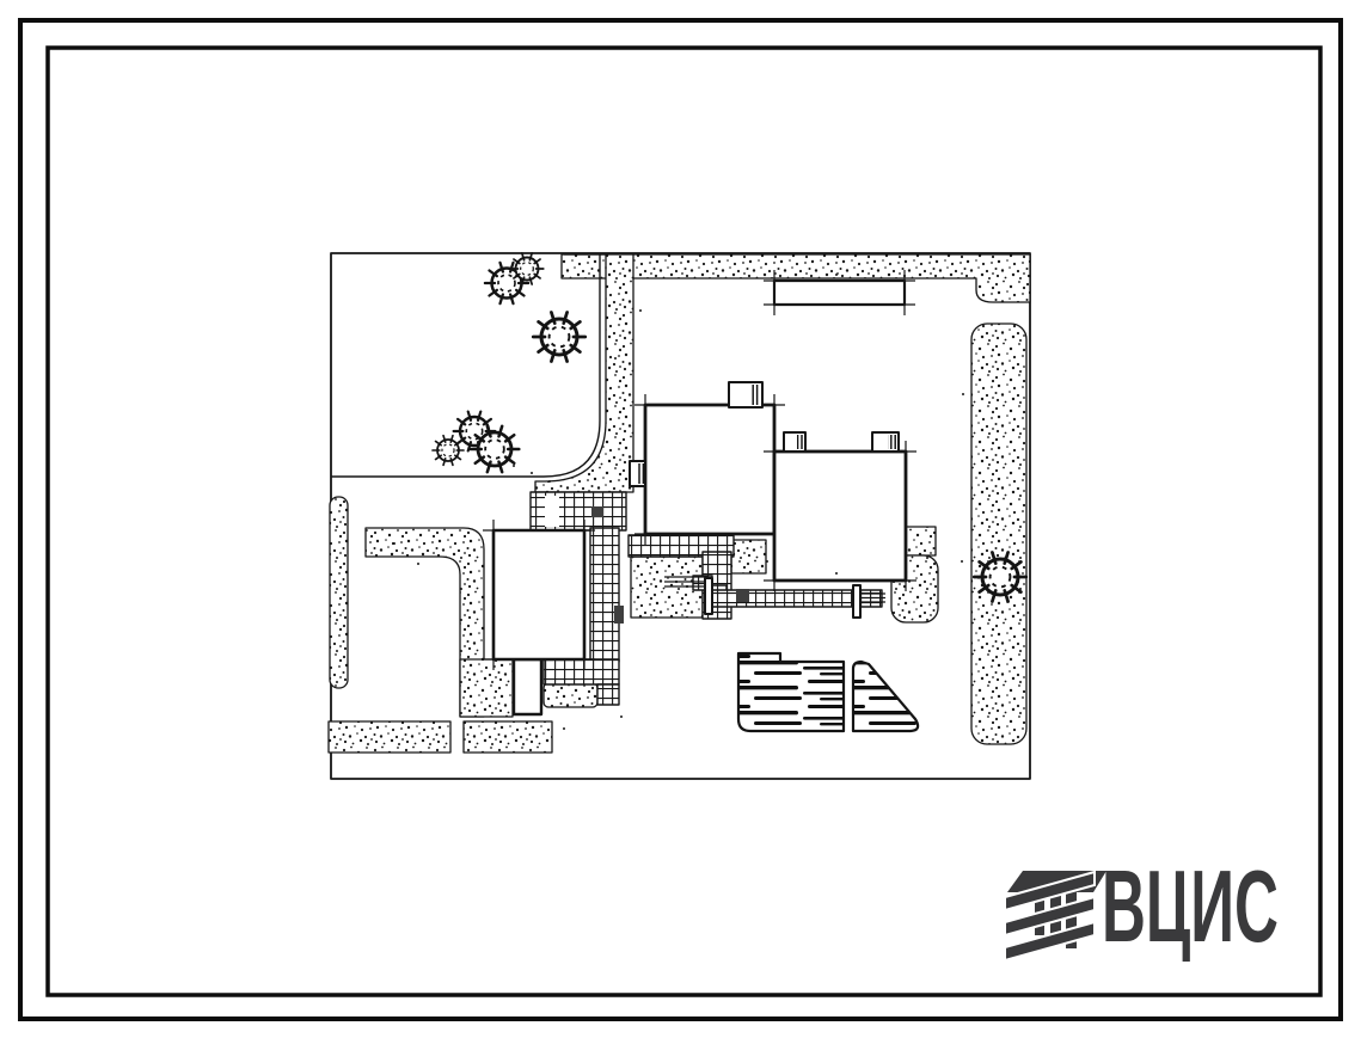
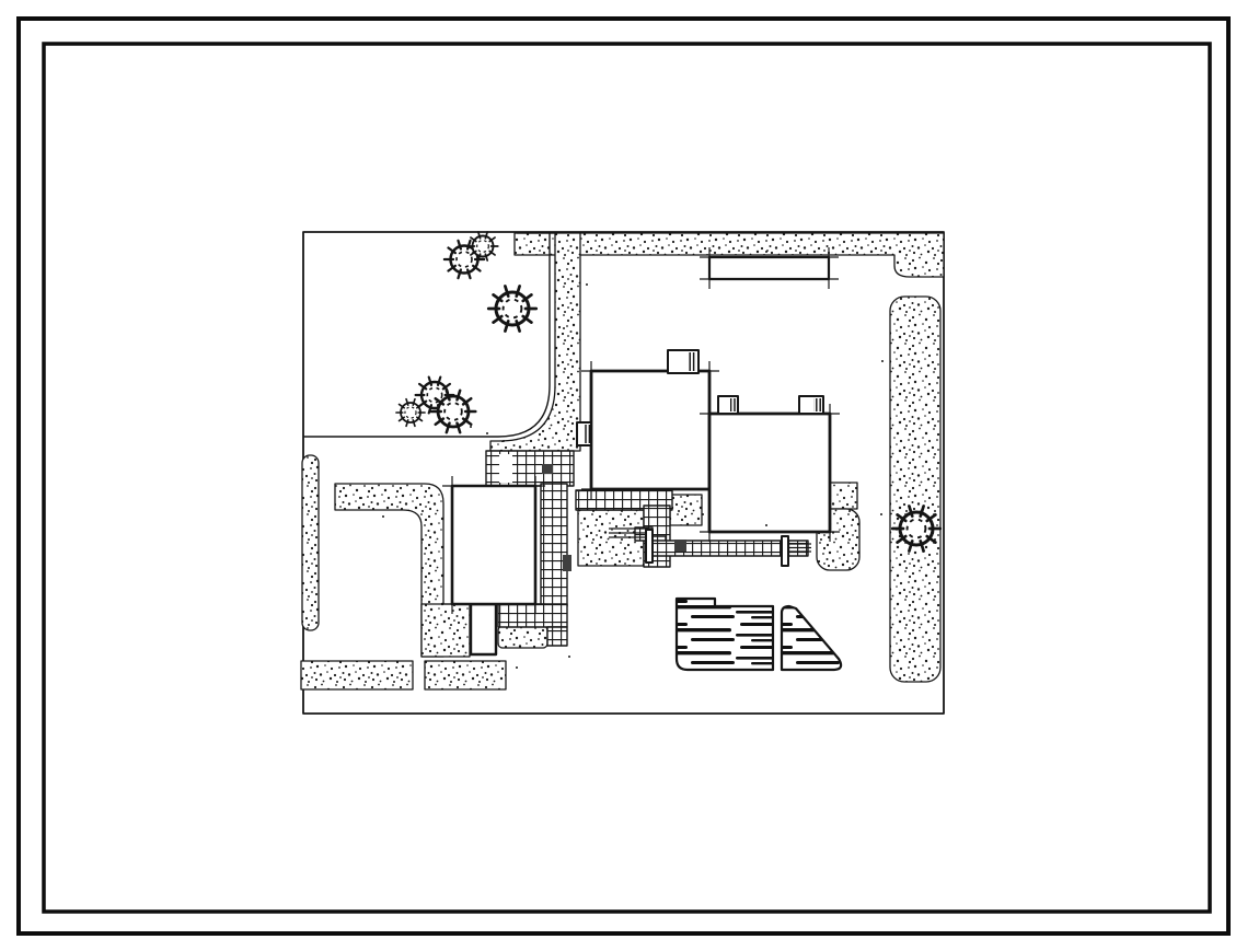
- ВЦИС
